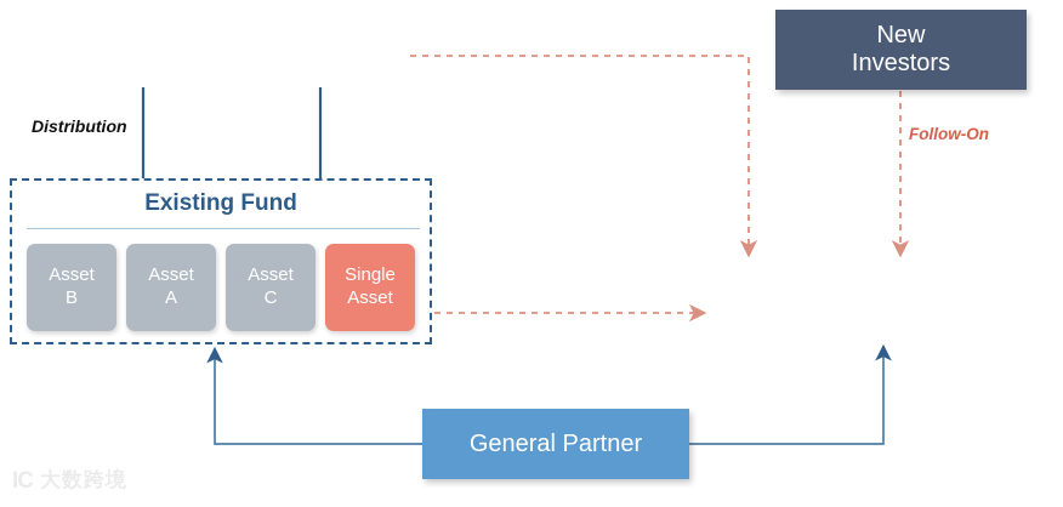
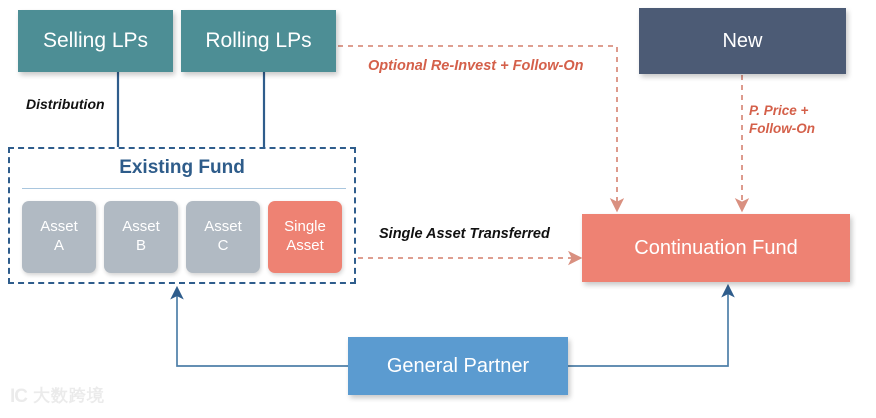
+ Selling LPs
+ Rolling LPs
  New
- Investors
  Existing Fund
  Asset
- B
+ A
  Asset
- A
+ B
  Asset
  C
  Single
  Asset
+ Continuation Fund
  General Partner
  Distribution
+ Optional Re-Invest + Follow-On
+ Single Asset Transferred
+ P. Price +
  Follow-On
